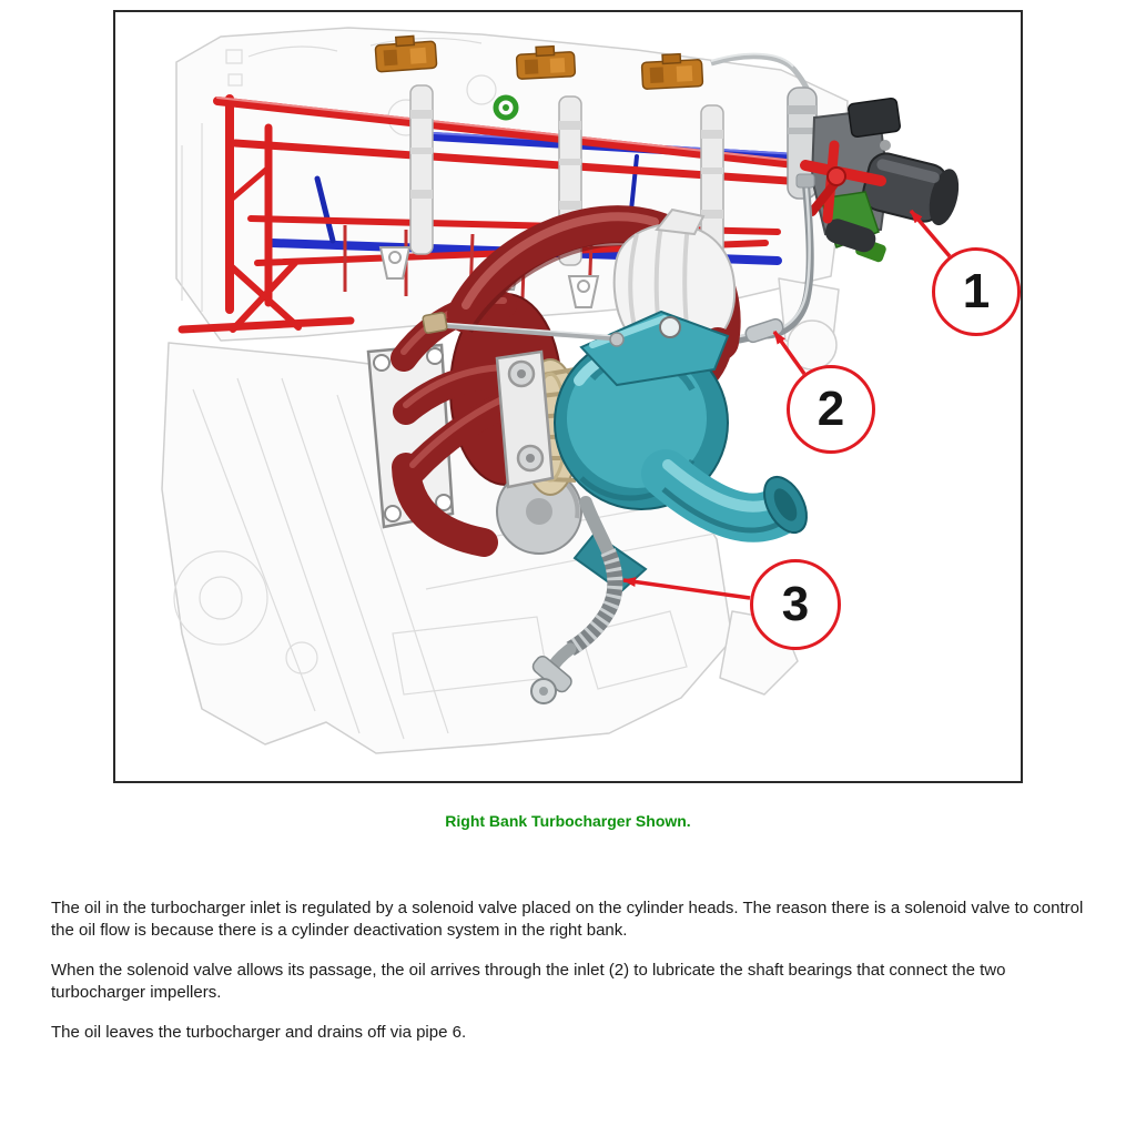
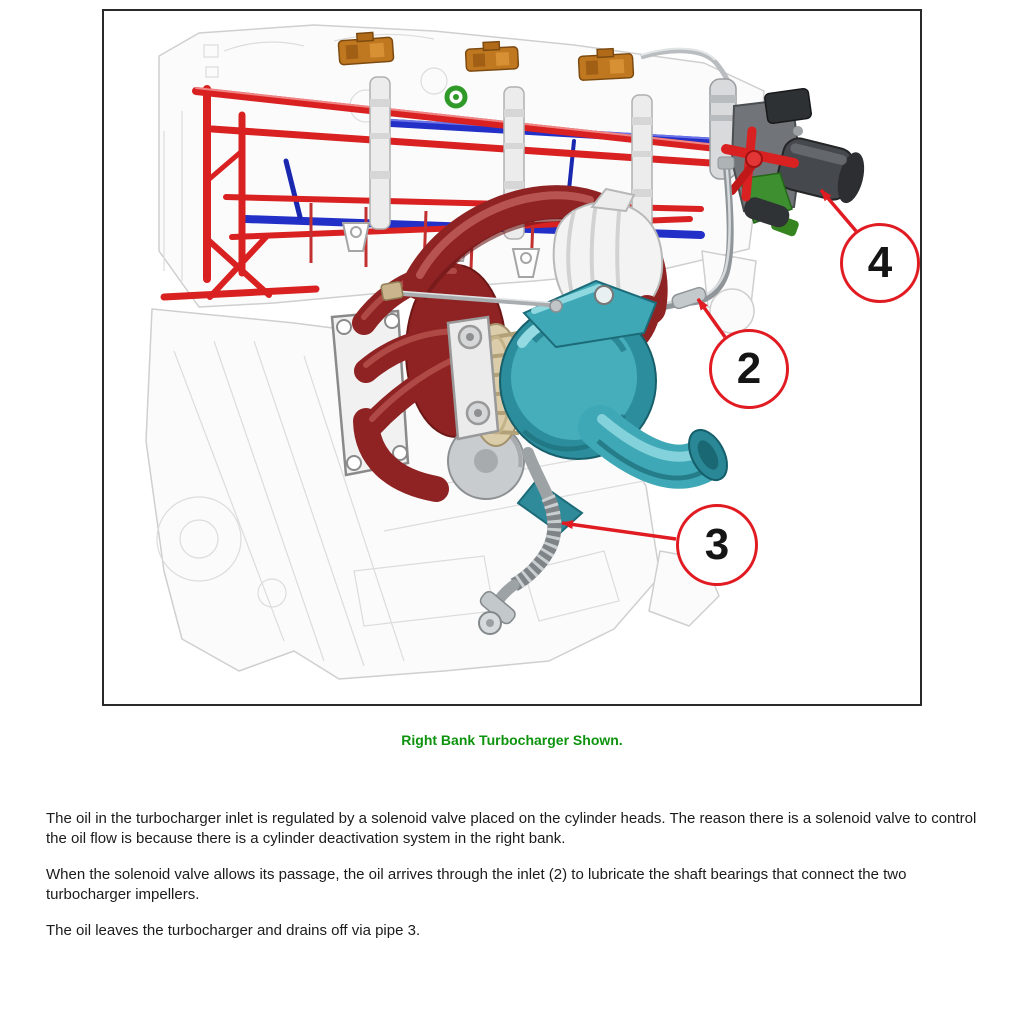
- 1
+ 4
  2
  3
  Right Bank Turbocharger Shown.
  The oil in the turbocharger inlet is regulated by a solenoid valve placed on the cylinder heads. The reason there is a solenoid valve to control the oil flow is because there is a cylinder deactivation system in the right bank.
  When the solenoid valve allows its passage, the oil arrives through the inlet (2) to lubricate the shaft bearings that connect the two turbocharger impellers.
- The oil leaves the turbocharger and drains off via pipe 6.
+ The oil leaves the turbocharger and drains off via pipe 3.
